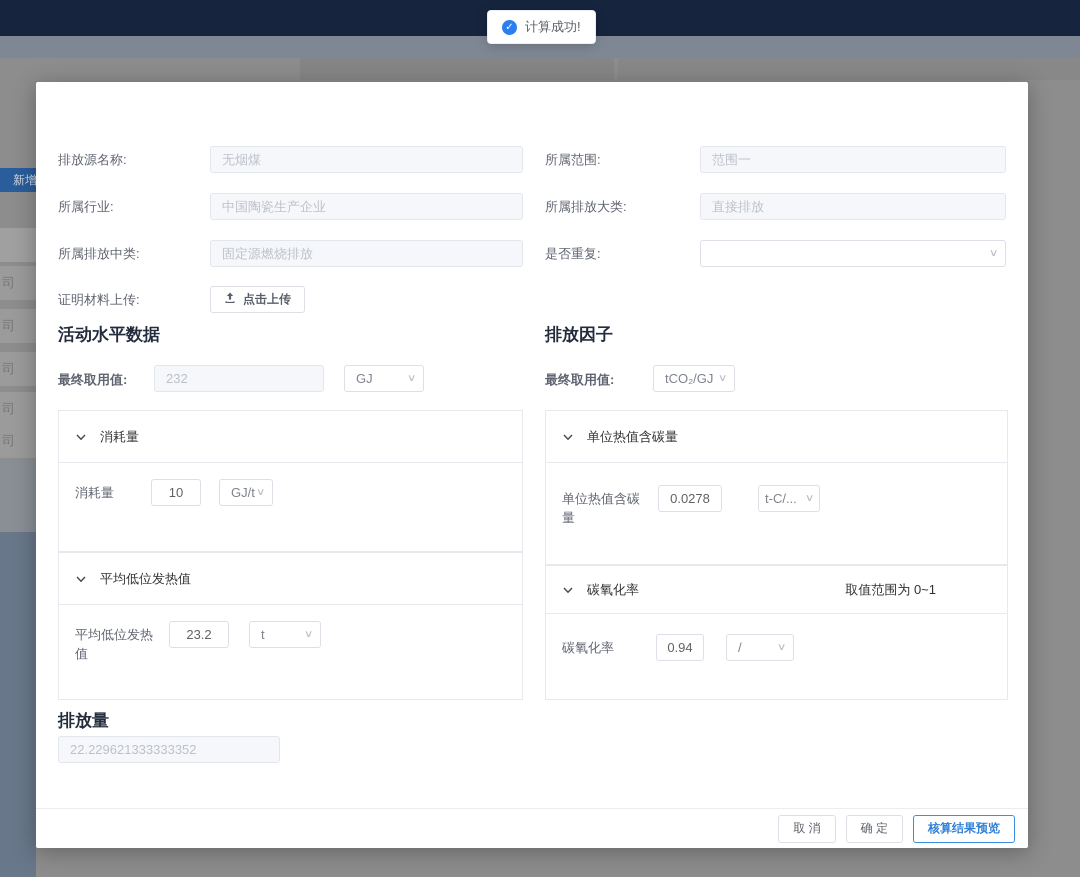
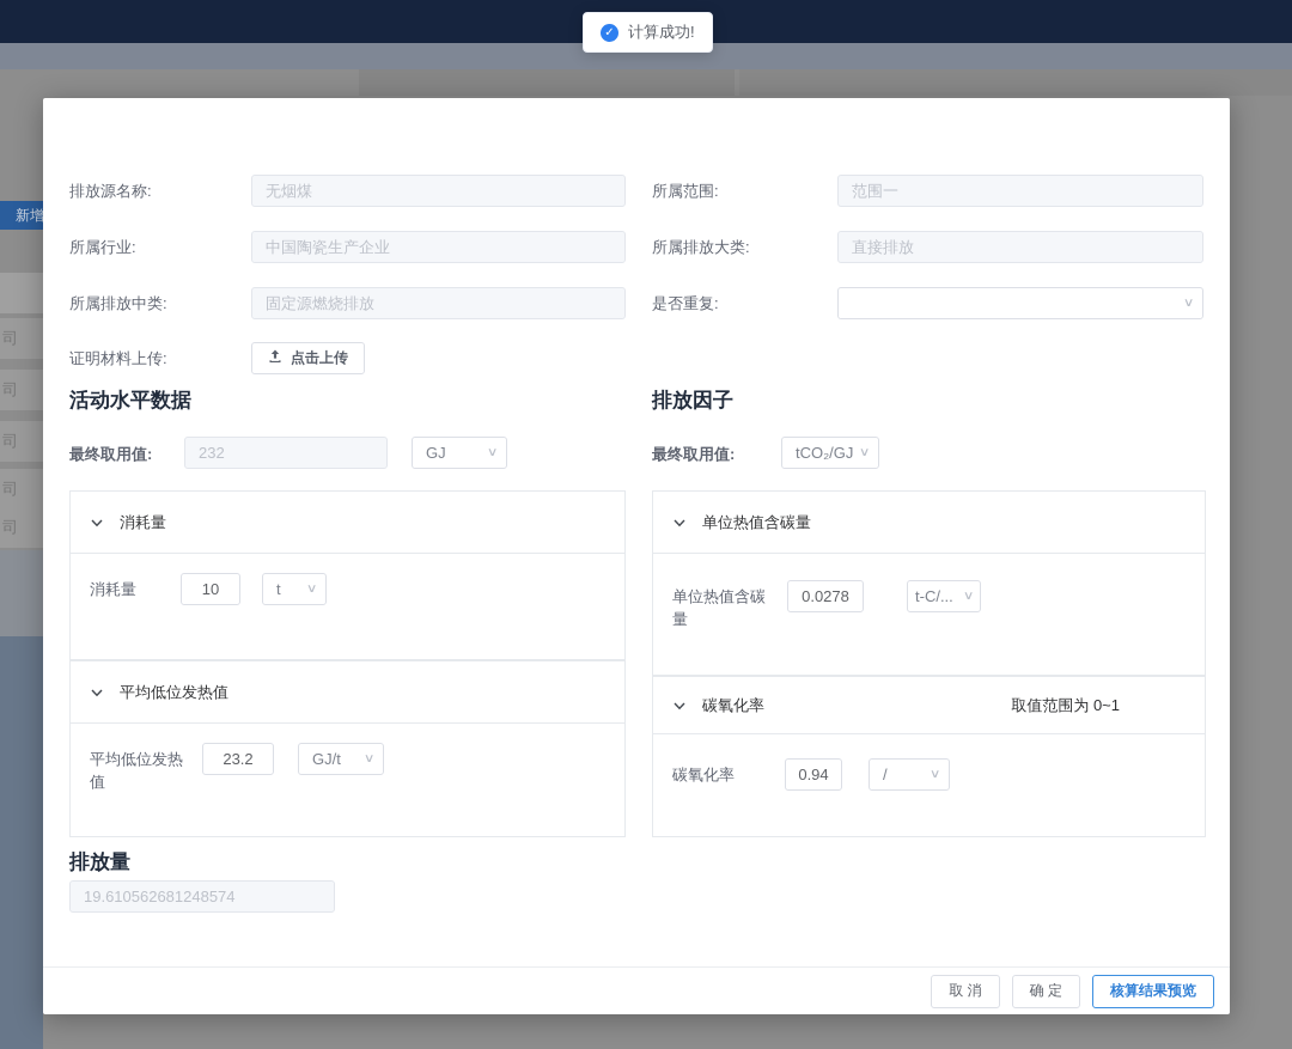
  新增
  司
  司
  司
  司
  司
  ✓
  计算成功!
  排放源名称:
  无烟煤
  所属范围:
  范围一
  所属行业:
  中国陶瓷生产企业
  所属排放大类:
  直接排放
  所属排放中类:
  固定源燃烧排放
  是否重复:
  ∨
  证明材料上传:
  点击上传
  活动水平数据
  排放因子
  最终取用值:
  232
  GJ
  ∨
  最终取用值:
  tCO₂/GJ
  ∨
  消耗量
  消耗量
  10
- GJ/t
+ t
  ∨
  平均低位发热值
  平均低位发热值
  23.2
- t
+ GJ/t
  ∨
  单位热值含碳量
  单位热值含碳量
  0.0278
  t-C/...
  ∨
  碳氧化率
  取值范围为 0~1
  碳氧化率
  0.94
  /
  ∨
  排放量
- 22.229621333333352
+ 19.610562681248574
  取 消
  确 定
  核算结果预览
